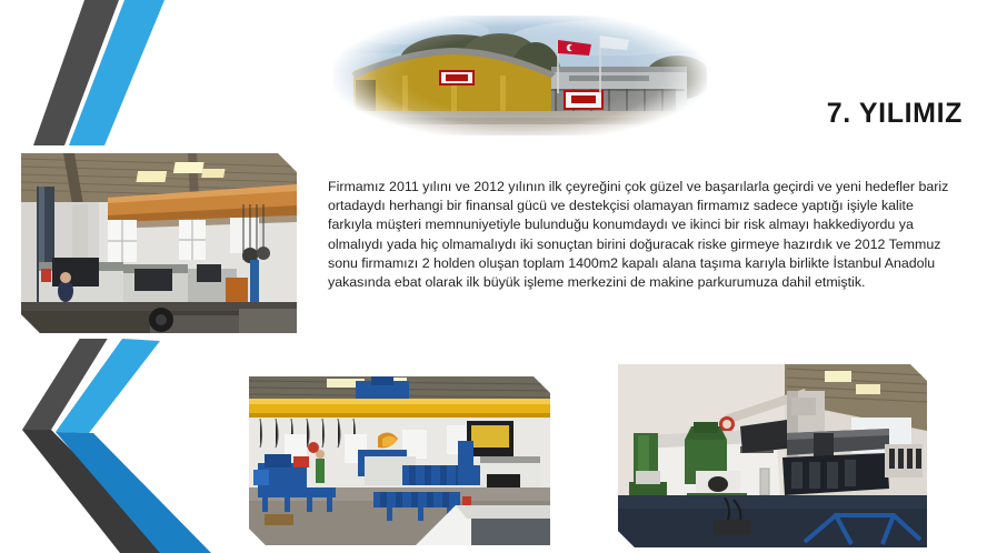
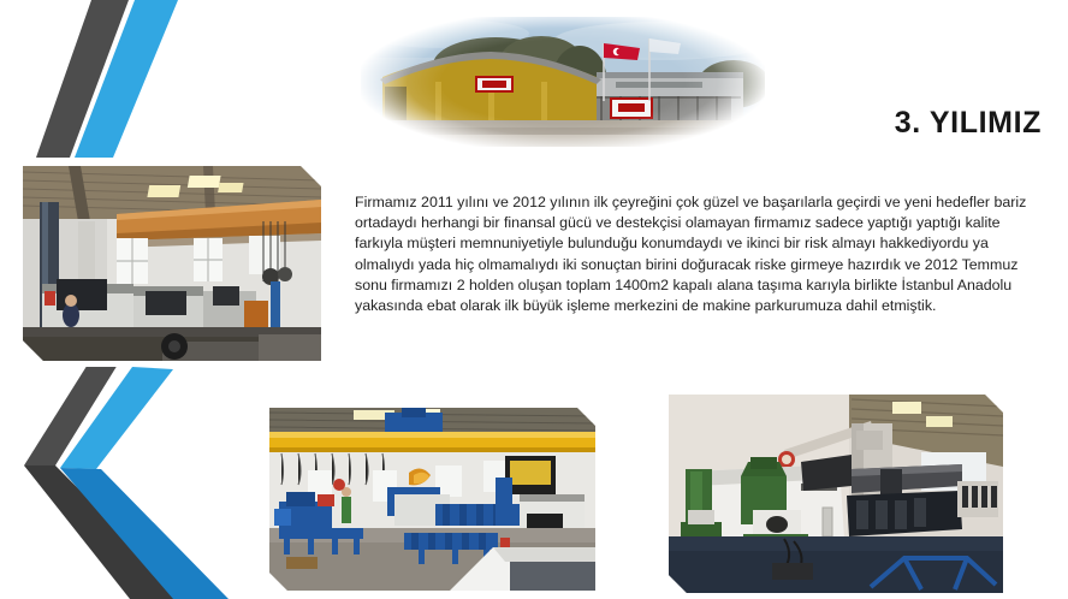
- 7. YILIMIZ
+ 3. YILIMIZ
- Firmamız 2011 yılını ve 2012 yılının ilk çeyreğini çok güzel ve başarılarla geçirdi ve yeni hedefler bariz ortadaydı herhangi bir finansal gücü ve destekçisi olamayan firmamız sadece yaptığı işiyle kalite farkıyla müşteri memnuniyetiyle bulunduğu konumdaydı ve ikinci bir risk almayı hakkediyordu ya olmalıydı yada hiç olmamalıydı iki sonuçtan birini doğuracak riske girmeye hazırdık ve 2012 Temmuz sonu firmamızı 2 holden oluşan toplam 1400m2 kapalı alana taşıma karıyla birlikte İstanbul Anadolu yakasında ebat olarak ilk büyük işleme merkezini de makine parkurumuza dahil etmiştik.
+ Firmamız 2011 yılını ve 2012 yılının ilk çeyreğini çok güzel ve başarılarla geçirdi ve yeni hedefler bariz ortadaydı herhangi bir finansal gücü ve destekçisi olamayan firmamız sadece yaptığı yaptığı kalite farkıyla müşteri memnuniyetiyle bulunduğu konumdaydı ve ikinci bir risk almayı hakkediyordu ya olmalıydı yada hiç olmamalıydı iki sonuçtan birini doğuracak riske girmeye hazırdık ve 2012 Temmuz sonu firmamızı 2 holden oluşan toplam 1400m2 kapalı alana taşıma karıyla birlikte İstanbul Anadolu yakasında ebat olarak ilk büyük işleme merkezini de makine parkurumuza dahil etmiştik.
